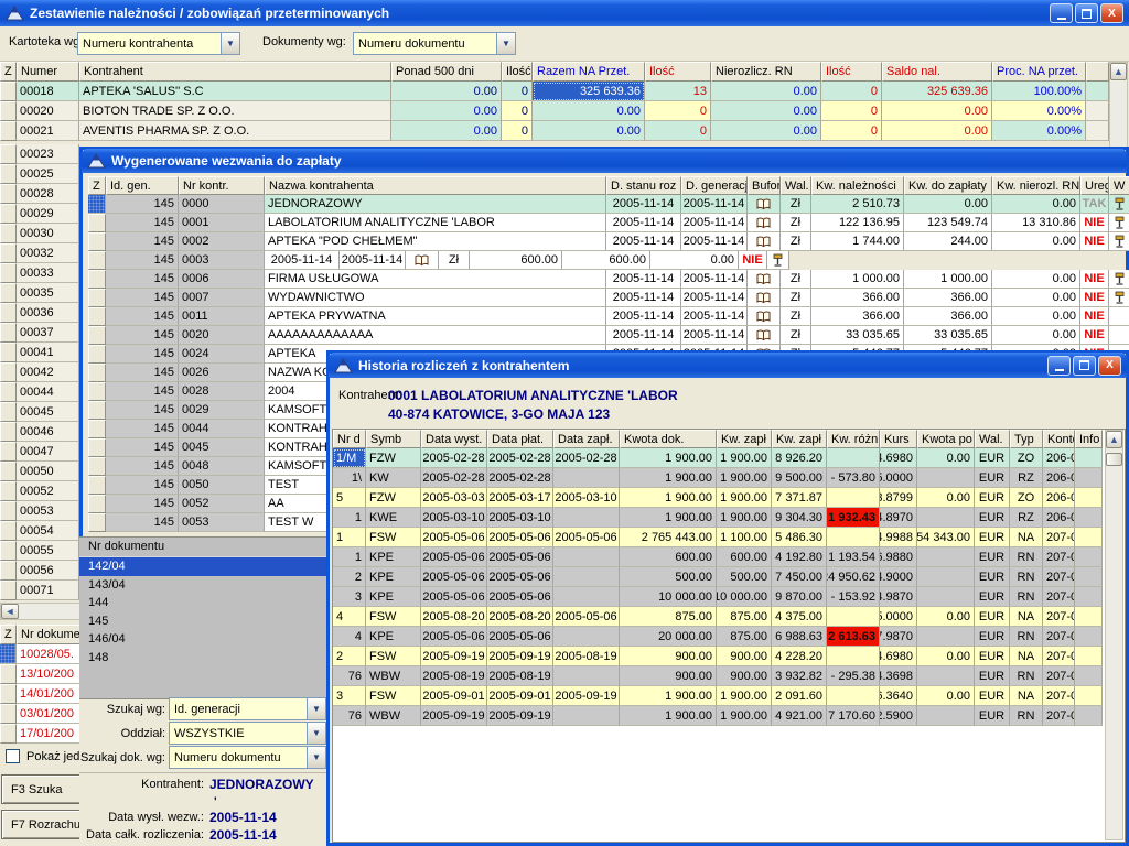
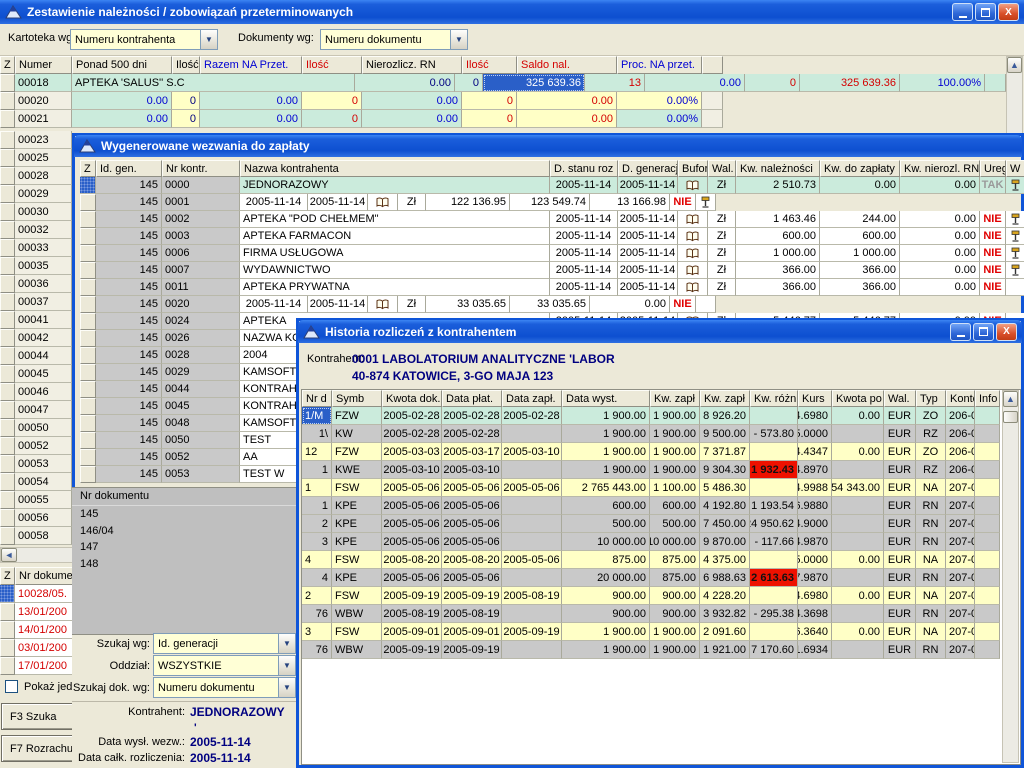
  Zestawienie należności / zobowiązań przeterminowanych
  Kartoteka w
  Numeru kontrahenta
  ▼
  Dokumenty wg:
  Numeru dokumentu
  ▼
  Z
  Numer
- Kontrahent
  Ponad 500 dni
  Ilość
  Razem NA Przet.
  Ilość
  Nierozlicz. RN
  Ilość
  Saldo nal.
  Proc. NA przet.
  00018
  APTEKA 'SALUS'' S.C
  0.00
  0
  325 639.36
  13
  0.00
  0
  325 639.36
  100.00%
  00020
- BIOTON TRADE SP. Z O.O.
  0.00
  0
  0.00
  0
  0.00
  0
  0.00
  0.00%
  00021
- AVENTIS PHARMA SP. Z O.O.
  0.00
  0
  0.00
  0
  0.00
  0
  0.00
  0.00%
  ▲
  00023
  00025
  00028
  00029
  00030
  00032
  00033
  00035
  00036
  00037
  00041
  00042
  00044
  00045
  00046
  00047
  00050
  00052
  00053
  00054
  00055
  00056
- 00071
+ 00058
  ◄
  Z
  Nr dokume
  10028/05.
- 13/10/200
+ 13/01/200
  14/01/200
  03/01/200
  17/01/200
  Pokaż jed
  F3 Szuka
  F7 Rozrachu
  Wygenerowane wezwania do zapłaty
  Z
  Id. gen.
  Nr kontr.
  Nazwa kontrahenta
  D. stanu roz
  D. generac
  Bufor
  Wal.
  Kw. należności
  Kw. do zapłaty
  Kw. nierozl. RN
  Ureg
  W
  145
  0000
  JEDNORAZOWY
  2005-11-14
  2005-11-14
  Zł
  2 510.73
  0.00
  0.00
  TAK
  145
  0001
- LABOLATORIUM ANALITYCZNE 'LABOR
  2005-11-14
  2005-11-14
  Zł
  122 136.95
  123 549.74
- 13 310.86
+ 13 166.98
  NIE
  145
  0002
  APTEKA "POD CHEŁMEM"
  2005-11-14
  2005-11-14
  Zł
- 1 744.00
+ 1 463.46
  244.00
  0.00
  NIE
  145
  0003
+ APTEKA FARMACON
  2005-11-14
  2005-11-14
  Zł
  600.00
  600.00
  0.00
  NIE
  145
  0006
  FIRMA USŁUGOWA
  2005-11-14
  2005-11-14
  Zł
  1 000.00
  1 000.00
  0.00
  NIE
  145
  0007
  WYDAWNICTWO
  2005-11-14
  2005-11-14
  Zł
  366.00
  366.00
  0.00
  NIE
  145
  0011
  APTEKA PRYWATNA
  2005-11-14
  2005-11-14
  Zł
  366.00
  366.00
  0.00
  NIE
  145
  0020
- AAAAAAAAAAAAA
  2005-11-14
  2005-11-14
  Zł
  33 035.65
  33 035.65
  0.00
  NIE
  145
  0024
  APTEKA
  145
  0026
  145
  0028
  2004
  145
  0029
  KAMSOFT
  145
  0044
  KONTRAH
  145
  0045
  KONTRAH
  145
  0048
  KAMSOFT
  145
  0050
  TEST
  145
  0052
  AA
  145
  0053
  TEST W
  Nr dokumentu
- 142/04
- 143/04
- 144
  145
  146/04
+ 147
  148
  Szukaj wg:
  Id. generacji
  ▼
  Oddział:
  WSZYSTKIE
  ▼
  Szukaj dok. wg:
  Numeru dokumentu
  ▼
  Kontrahent:
  JEDNORAZOWY
  '
  Data wysł. wezw.:
  2005-11-14
  Data całk. rozliczenia:
  2005-11-14
  Historia rozliczeń z kontrahentem
  Kontrahent:
  0001 LABOLATORIUM ANALITYCZNE 'LABOR
  40-874 KATOWICE, 3-GO MAJA 123
  Nr d
  Symb
- Data wyst.
+ Kwota dok.
  Data płat.
  Data zapł.
- Kwota dok.
+ Data wyst.
  Kw. zapł
  Kw. zapł
  Kurs
  Kwota po
  Wal.
  Typ
  Kont
  Info
  1/M
  FZW
  2005-02-28
  2005-02-28
  2005-02-28
  1 900.00
  1 900.00
  8 926.20
  4.6980
  0.00
  EUR
  ZO
  1\
  KW
  2005-02-28
  2005-02-28
  1 900.00
  1 900.00
  9 500.00
  - 573.80
  5.0000
  EUR
  RZ
- 5
+ 12
  FZW
  2005-03-03
  2005-03-17
  2005-03-10
  1 900.00
  1 900.00
  7 371.87
- 3.8799
+ 4.4347
  0.00
  EUR
  ZO
  1
  KWE
  2005-03-10
  2005-03-10
  1 900.00
  1 900.00
  9 304.30
  1 932.43
  4.8970
  EUR
  RZ
  1
  FSW
  2005-05-06
  2005-05-06
  2005-05-06
  2 765 443.00
  1 100.00
  5 486.30
  4.9988
  54 343.00
  EUR
  NA
  1
  KPE
  2005-05-06
  2005-05-06
  600.00
  600.00
  4 192.80
  1 193.54
  6.9880
  EUR
  RN
  2
  KPE
  2005-05-06
  2005-05-06
  500.00
  500.00
  7 450.00
  4 950.62
  4.9000
  EUR
  RN
  3
  KPE
  2005-05-06
  2005-05-06
  10 000.00
  10 000.00
  9 870.00
- - 153.92
+ - 117.66
  4.9870
  EUR
  RN
  4
  FSW
  2005-08-20
  2005-08-20
  2005-05-06
  875.00
  875.00
  4 375.00
  5.0000
  0.00
  EUR
  NA
  4
  KPE
  2005-05-06
  2005-05-06
  20 000.00
  875.00
  6 988.63
  2 613.63
  7.9870
  EUR
  RN
  2
  FSW
  2005-09-19
  2005-09-19
  2005-08-19
  900.00
  900.00
  4 228.20
  4.6980
  0.00
  EUR
  NA
  76
  WBW
  2005-08-19
  2005-08-19
  900.00
  900.00
  3 932.82
  - 295.38
  4.3698
  EUR
  RN
  3
  FSW
  2005-09-01
  2005-09-01
  2005-09-19
  1 900.00
  1 900.00
  2 091.60
  6.3640
  0.00
  EUR
  NA
  76
  WBW
  2005-09-19
  2005-09-19
  1 900.00
  1 900.00
- 4 921.00
+ 1 921.00
  7 170.60
- 2.5900
+ 1.6934
  EUR
  RN
  ▲
